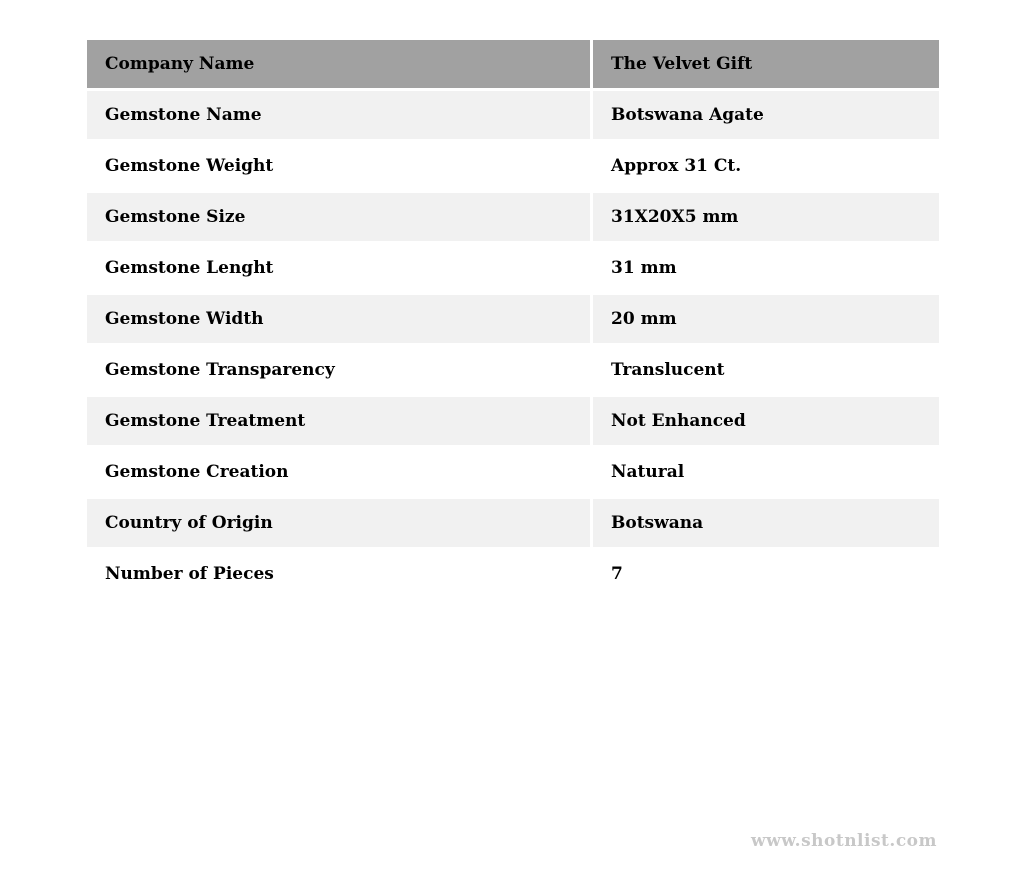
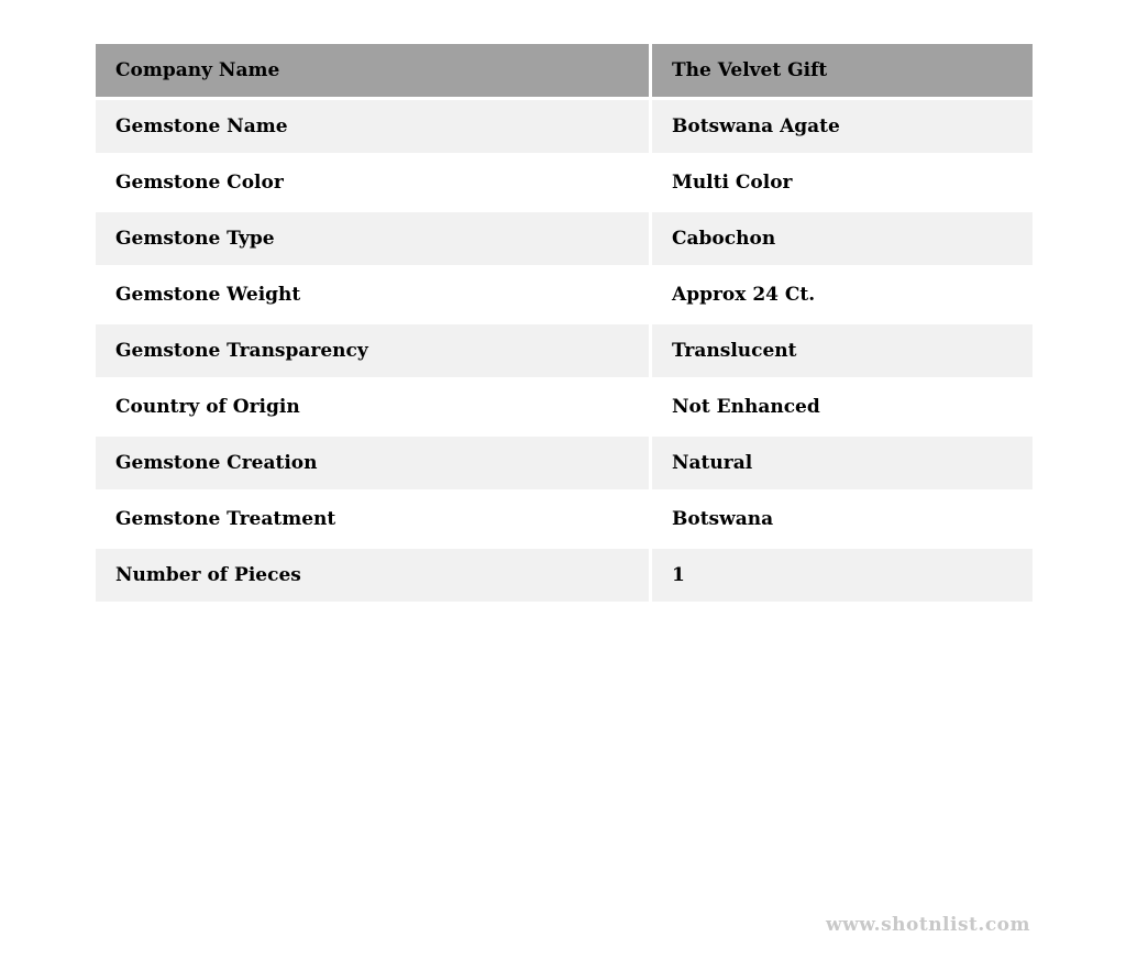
  Company Name	The Velvet Gift
  Gemstone Name	Botswana Agate
+ Gemstone Color	Multi Color
+ Gemstone Type	Cabochon
- Gemstone Weight	Approx 31 Ct.
+ Gemstone Weight	Approx 24 Ct.
- Gemstone Size	31X20X5 mm
- Gemstone Lenght	31 mm
- Gemstone Width	20 mm
  Gemstone Transparency	Translucent
- Gemstone Treatment	Not Enhanced
+ Country of Origin	Not Enhanced
  Gemstone Creation	Natural
- Country of Origin	Botswana
+ Gemstone Treatment	Botswana
- Number of Pieces	7
+ Number of Pieces	1
  www.shotnlist.com
